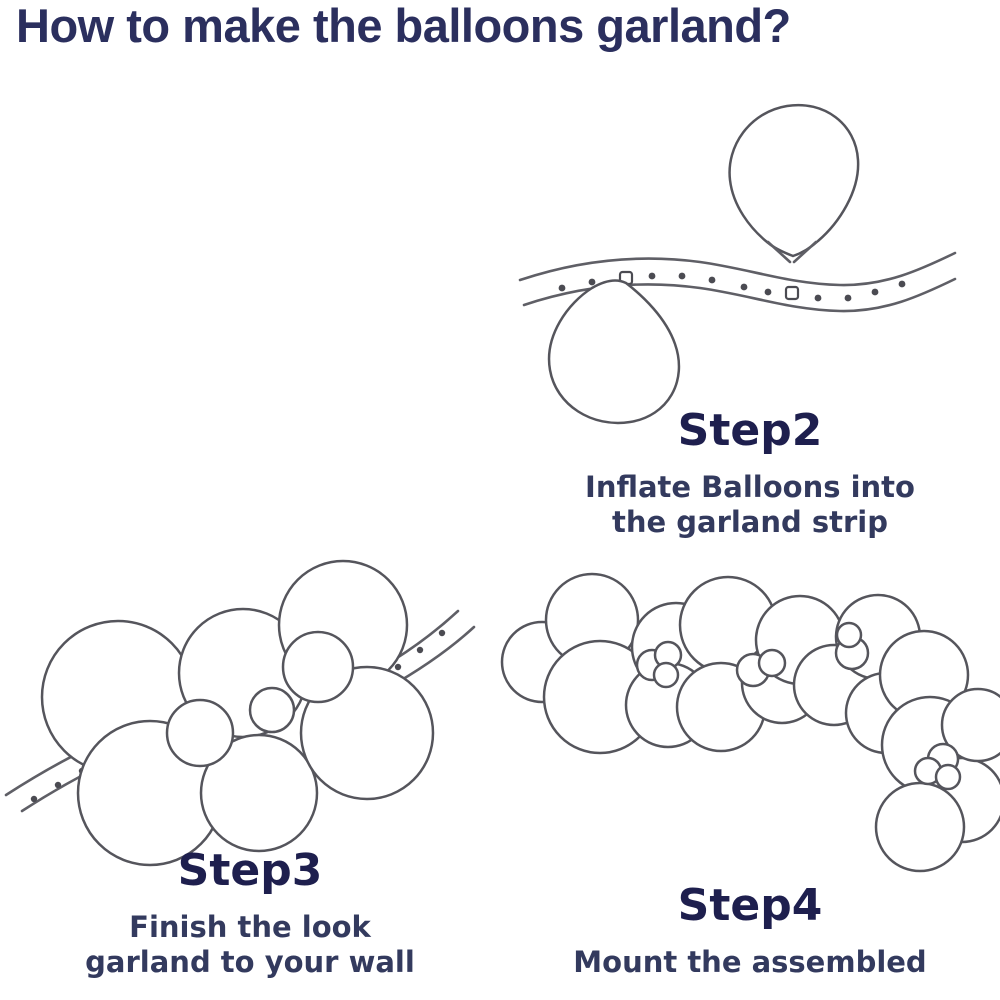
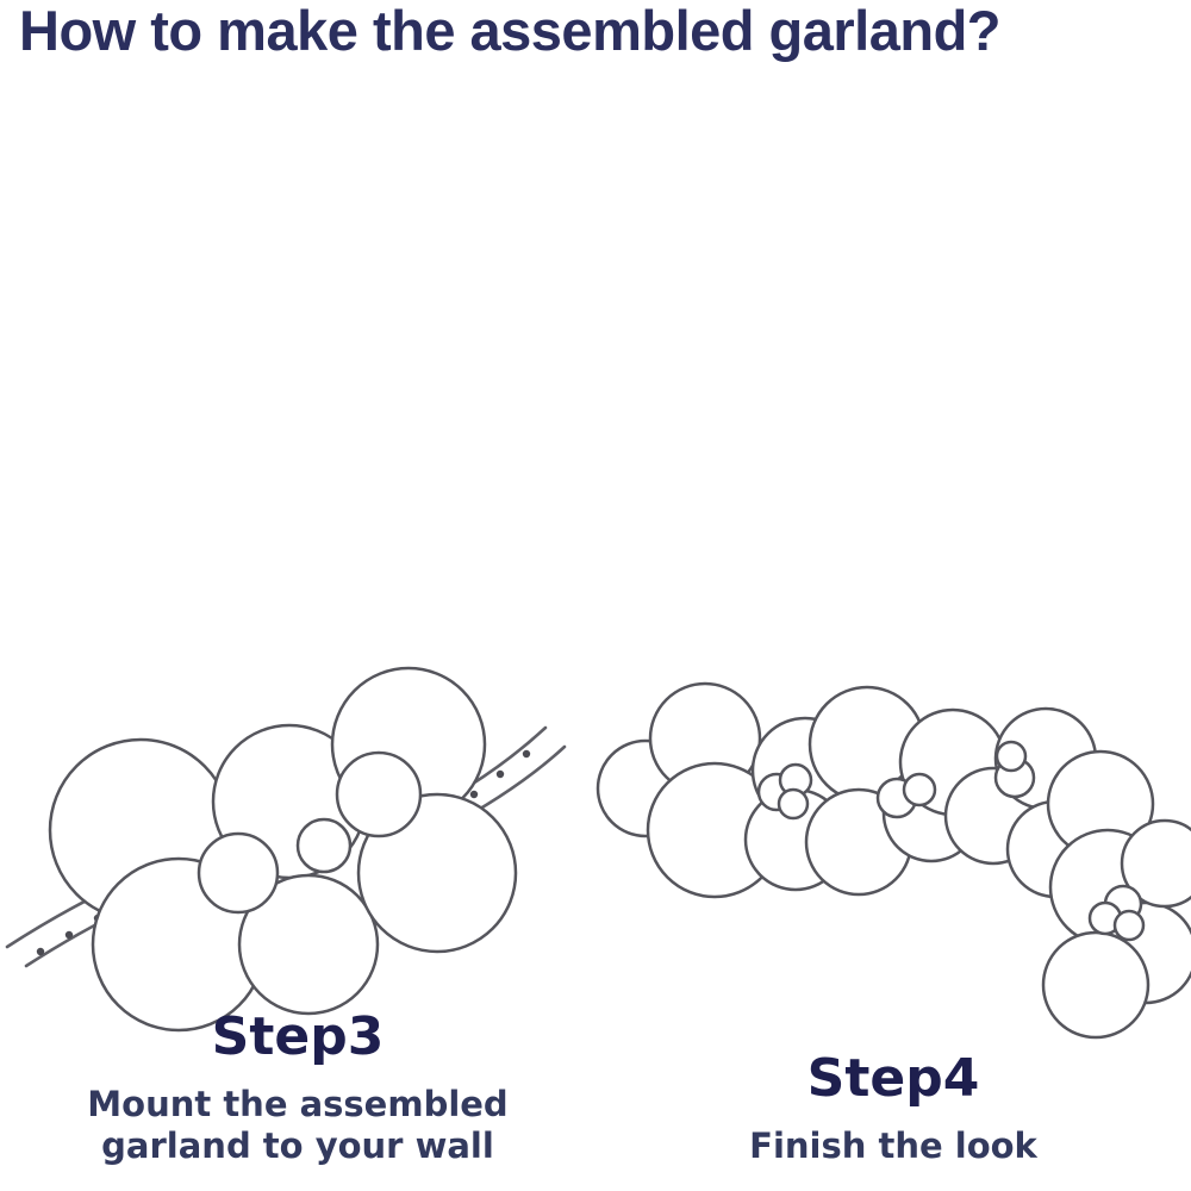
- How to make the balloons garland?
+ How to make the assembled garland?
- Step2
- Inflate Balloons into
- the garland strip
  Step3
- Finish the look
+ Mount the assembled
  garland to your wall
  Step4
- Mount the assembled
+ Finish the look
